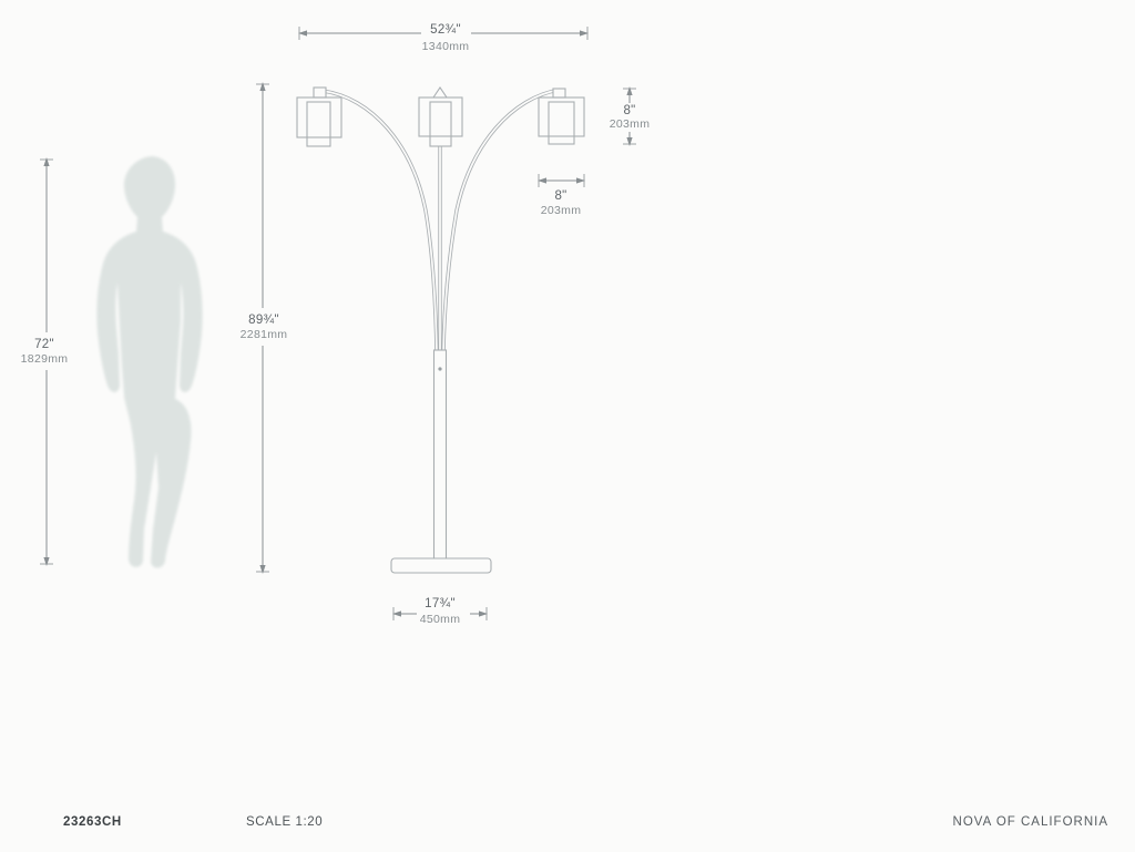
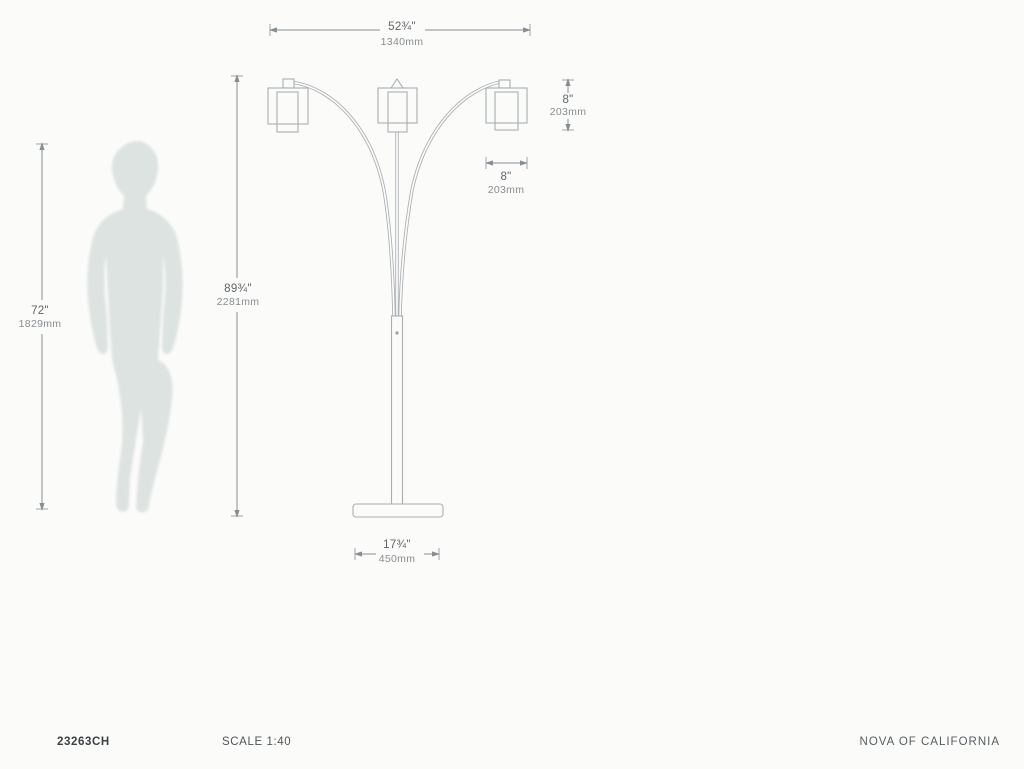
  52¾"
  1340mm
  8"
  203mm
  8"
  203mm
  89¾"
  2281mm
  72"
  1829mm
  17¾"
  450mm
  23263CH
- SCALE 1:20
+ SCALE 1:40
  NOVA OF CALIFORNIA
